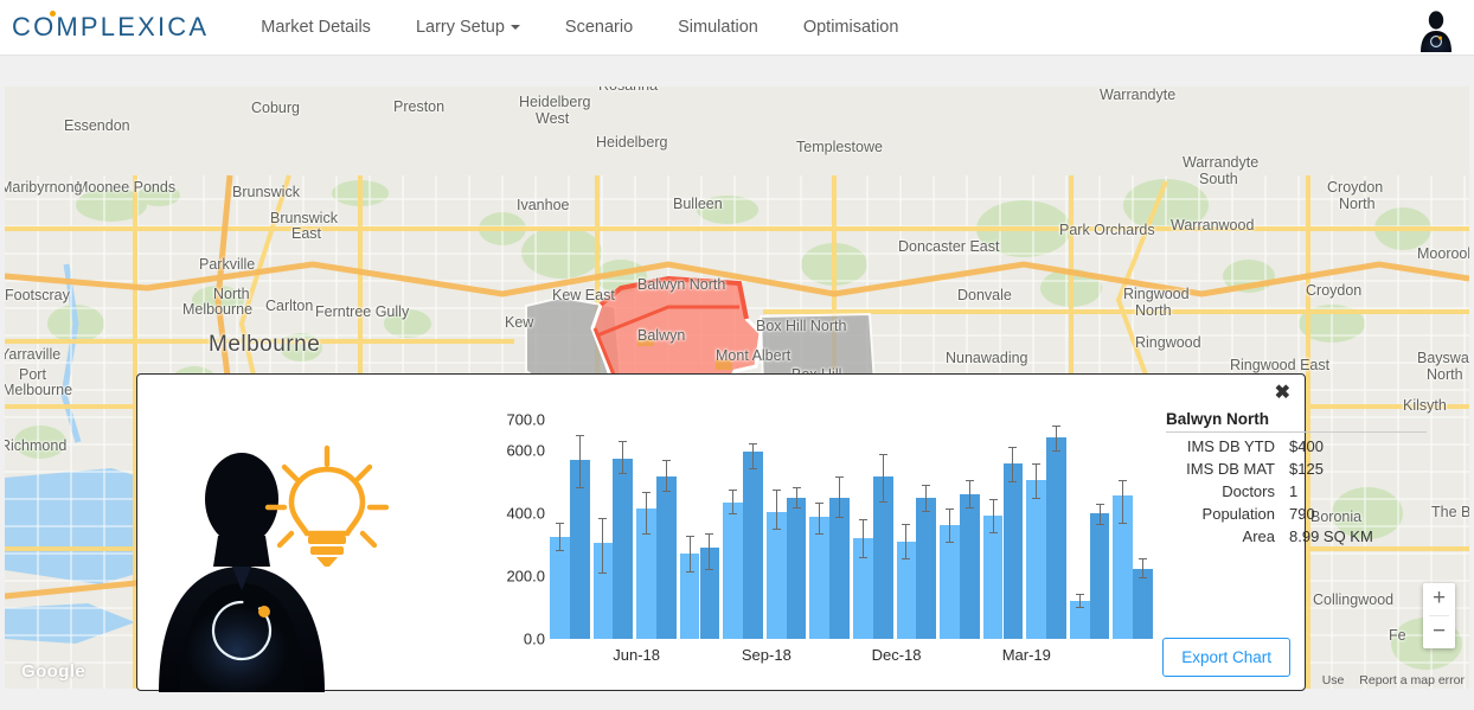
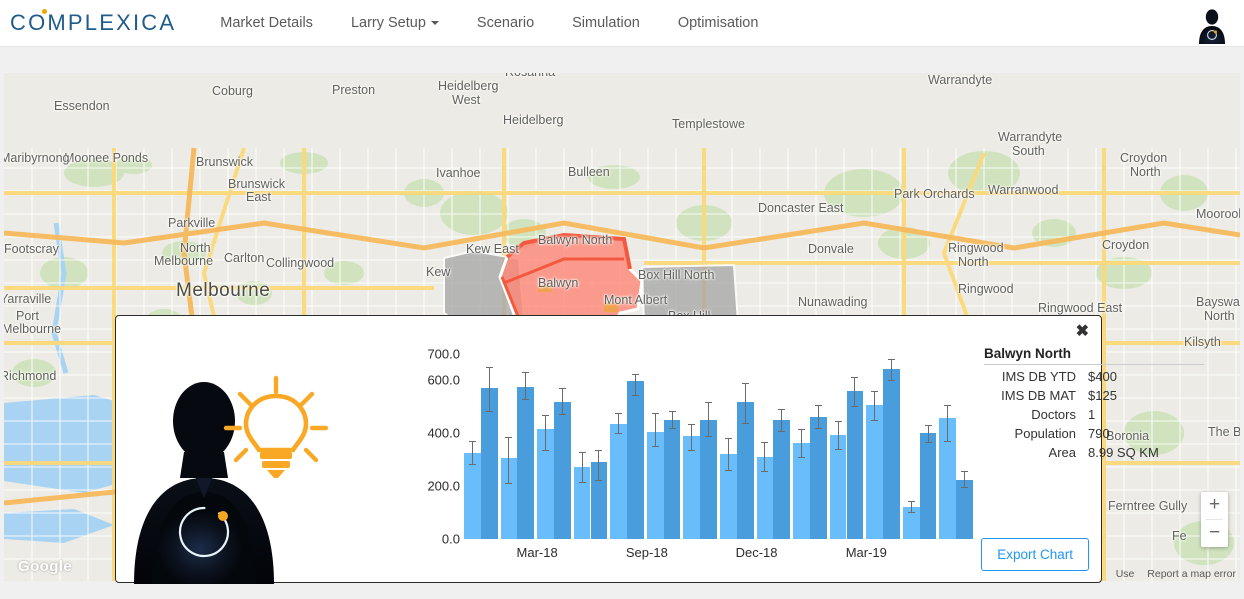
  COMPLEXICA
  Market Details
  Larry Setup
  Scenario
  Simulation
  Optimisation
  Essendon
  Coburg
  Preston
  Heidelberg
  West
  Warrandyte
  Heidelberg
  Templestowe
  Moonee Ponds
  Brunswick
  Warrandyte
  South
  Croydon
  North
  Maribyrnong
  Ivanhoe
  Bulleen
  Brunswick
  East
  Park Orchards
  Warranwood
  Balwyn North
  Doncaster East
  Parkville
  Kew East
  Donvale
  Ringwood
  North
  Croydon
  North
  Melbourne
  Carlton
- Ferntree Gully
+ Collingwood
  Footscray
  Kew
  Box Hill North
  Balwyn
  Ringwood
  Ringwood East
  Melbourne
  Mont Albert
  Nunawading
  Yarraville
  Port
  Melbourne
  North
  Kilsyth
  Boronia
  The B
  Richmond
- Collingwood
+ Ferntree Gully
  Fe
  Google
  Use Report a map error
  +
  −
  ✖
  0.0
  200.0
  400.0
  600.0
  700.0
- Jun-18
+ Mar-18
  Sep-18
  Dec-18
  Mar-19
  Balwyn North
  IMS DB YTD	$400
  IMS DB MAT	$125
  Doctors	1
  Population	790
  Area	8.99 SQ KM
  Export Chart
